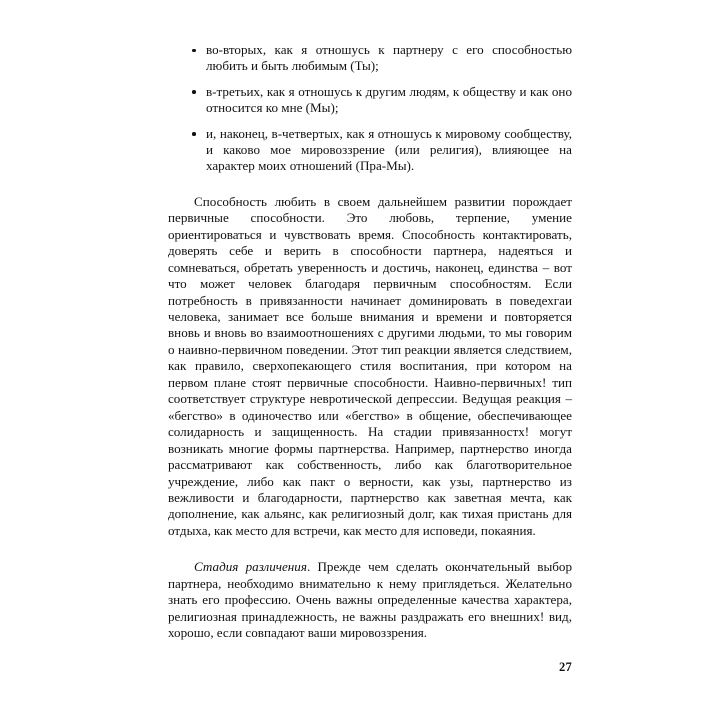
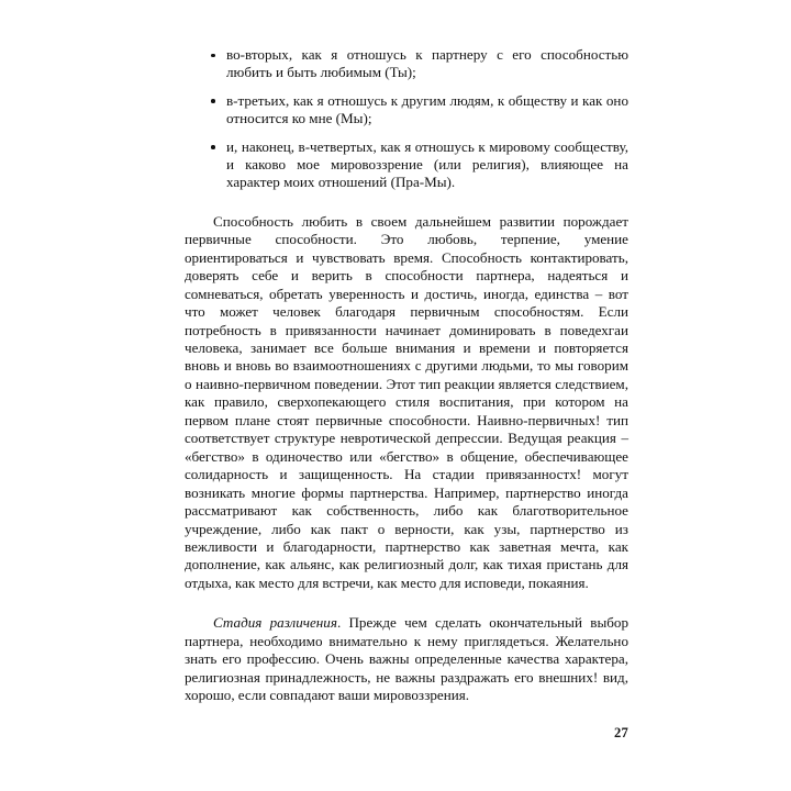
  во-вторых, как я отношусь к партнеру с его способностью любить и быть любимым (Ты);
  в-третьих, как я отношусь к другим людям, к обществу и как оно относится ко мне (Мы);
  и, наконец, в-четвертых, как я отношусь к мировому сообществу, и каково мое мировоззрение (или религия), влияющее на характер моих отношений (Пра-Мы).
- Способность любить в своем дальнейшем развитии порождает первичные способности. Это любовь, терпение, умение ориентироваться и чувствовать время. Способность контактировать, доверять себе и верить в способности партнера, надеяться и сомневаться, обретать уверенность и достичь, наконец, единства – вот что может человек благодаря первичным способностям. Если потребность в привязанности начинает доминировать в поведехгаи человека, занимает все больше внимания и времени и повторяется вновь и вновь во взаимоотношениях с другими людьми, то мы говорим о наивно-первичном поведении. Этот тип реакции является следствием, как правило, сверхопекающего стиля воспитания, при котором на первом плане стоят первичные способности. Наивно-первичных! тип соответствует структуре невротической депрессии. Ведущая реакция – «бегство» в одиночество или «бегство» в общение, обеспечивающее солидарность и защищенность. На стадии привязанностх! могут возникать многие формы партнерства. Например, партнерство иногда рассматривают как собственность, либо как благотворительное учреждение, либо как пакт о верности, как узы, партнерство из вежливости и благодарности, партнерство как заветная мечта, как дополнение, как альянс, как религиозный долг, как тихая пристань для отдыха, как место для встречи, как место для исповеди, покаяния.
+ Способность любить в своем дальнейшем развитии порождает первичные способности. Это любовь, терпение, умение ориентироваться и чувствовать время. Способность контактировать, доверять себе и верить в способности партнера, надеяться и сомневаться, обретать уверенность и достичь, иногда, единства – вот что может человек благодаря первичным способностям. Если потребность в привязанности начинает доминировать в поведехгаи человека, занимает все больше внимания и времени и повторяется вновь и вновь во взаимоотношениях с другими людьми, то мы говорим о наивно-первичном поведении. Этот тип реакции является следствием, как правило, сверхопекающего стиля воспитания, при котором на первом плане стоят первичные способности. Наивно-первичных! тип соответствует структуре невротической депрессии. Ведущая реакция – «бегство» в одиночество или «бегство» в общение, обеспечивающее солидарность и защищенность. На стадии привязанностх! могут возникать многие формы партнерства. Например, партнерство иногда рассматривают как собственность, либо как благотворительное учреждение, либо как пакт о верности, как узы, партнерство из вежливости и благодарности, партнерство как заветная мечта, как дополнение, как альянс, как религиозный долг, как тихая пристань для отдыха, как место для встречи, как место для исповеди, покаяния.
  Стадия различения. Прежде чем сделать окончательный выбор партнера, необходимо внимательно к нему приглядеться. Желательно знать его профессию. Очень важны определенные качества характера, религиозная принадлежность, не важны раздражать его внешних! вид, хорошо, если совпадают ваши мировоззрения.
  27
